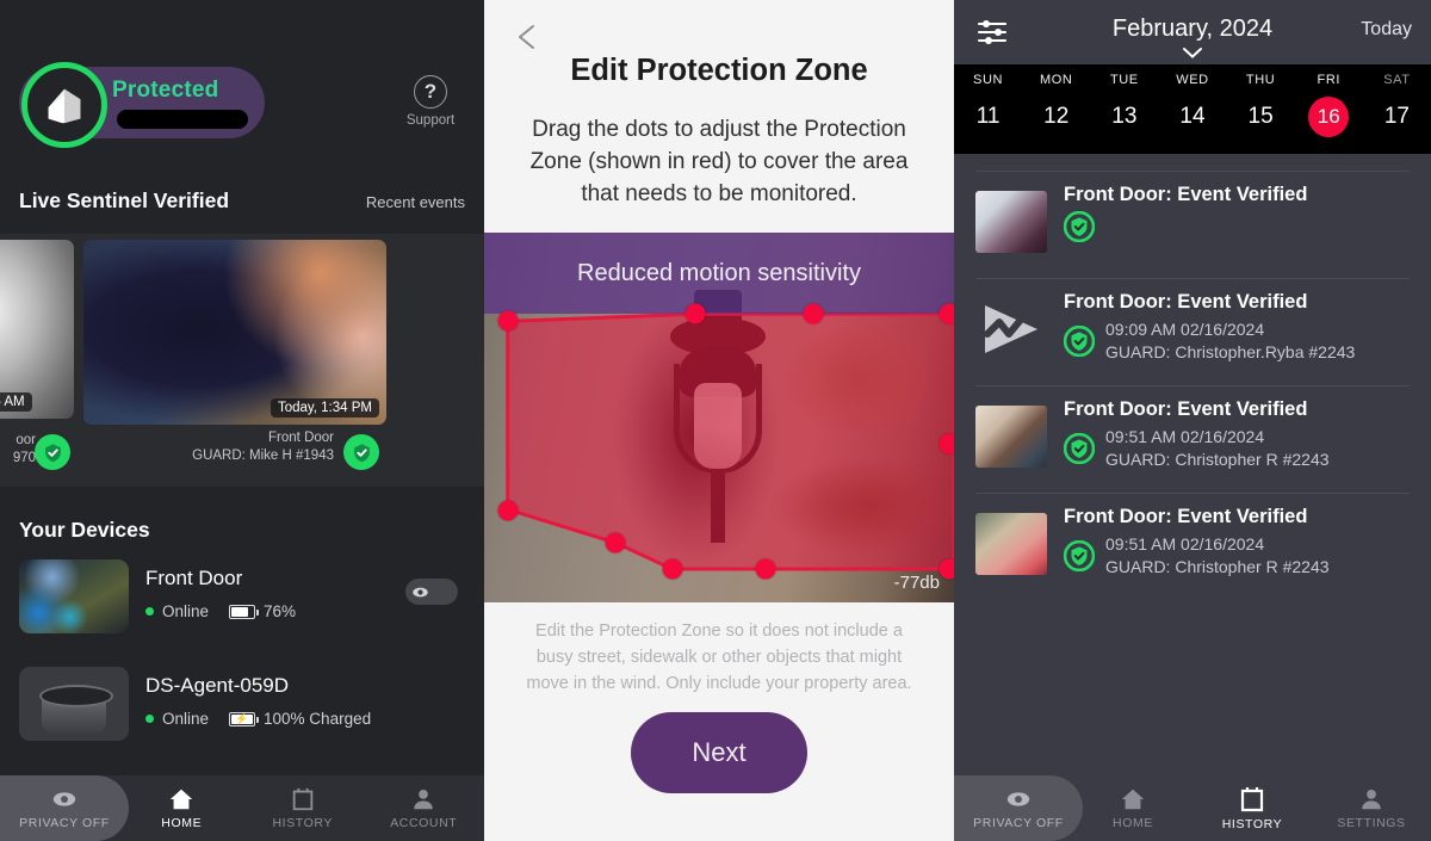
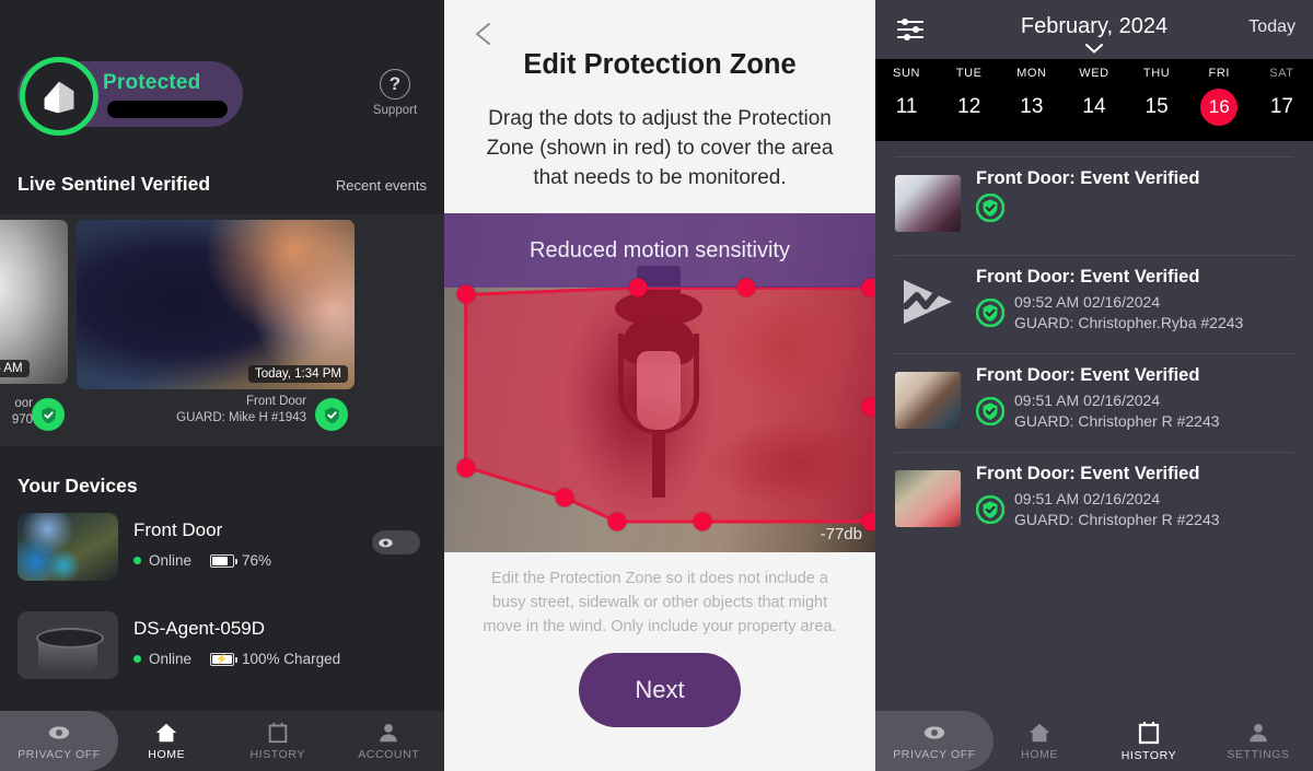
  Protected
  ?
  Support
  Live Sentinel Verified
  Recent events
  oor
  970
  Today, 1:34 PM
  Front Door
  GUARD: Mike H #1943
  Your Devices
  Front Door
  Online
  76%
  DS-Agent-059D
  Online
  ⚡
  100% Charged
  HOME
  HISTORY
  ACCOUNT
  PRIVACY OFF
  Edit Protection Zone
  Drag the dots to adjust the Protection Zone (shown in red) to cover the area that needs to be monitored.
  Reduced motion sensitivity
  -77db
  Edit the Protection Zone so it does not include a busy street, sidewalk or other objects that might move in the wind. Only include your property area.
  Next
  February, 2024
  Today
  SUN
  11
- MON
+ TUE
  12
- TUE
+ MON
  13
  WED
  14
  THU
  15
  FRI
  16
  SAT
  17
  Front Door: Event Verified
  Front Door: Event Verified
- 09:09 AM 02/16/2024
+ 09:52 AM 02/16/2024
  GUARD: Christopher.Ryba #2243
  Front Door: Event Verified
  09:51 AM 02/16/2024
  GUARD: Christopher R #2243
  Front Door: Event Verified
  09:51 AM 02/16/2024
  GUARD: Christopher R #2243
  HOME
  HISTORY
  SETTINGS
  PRIVACY OFF
